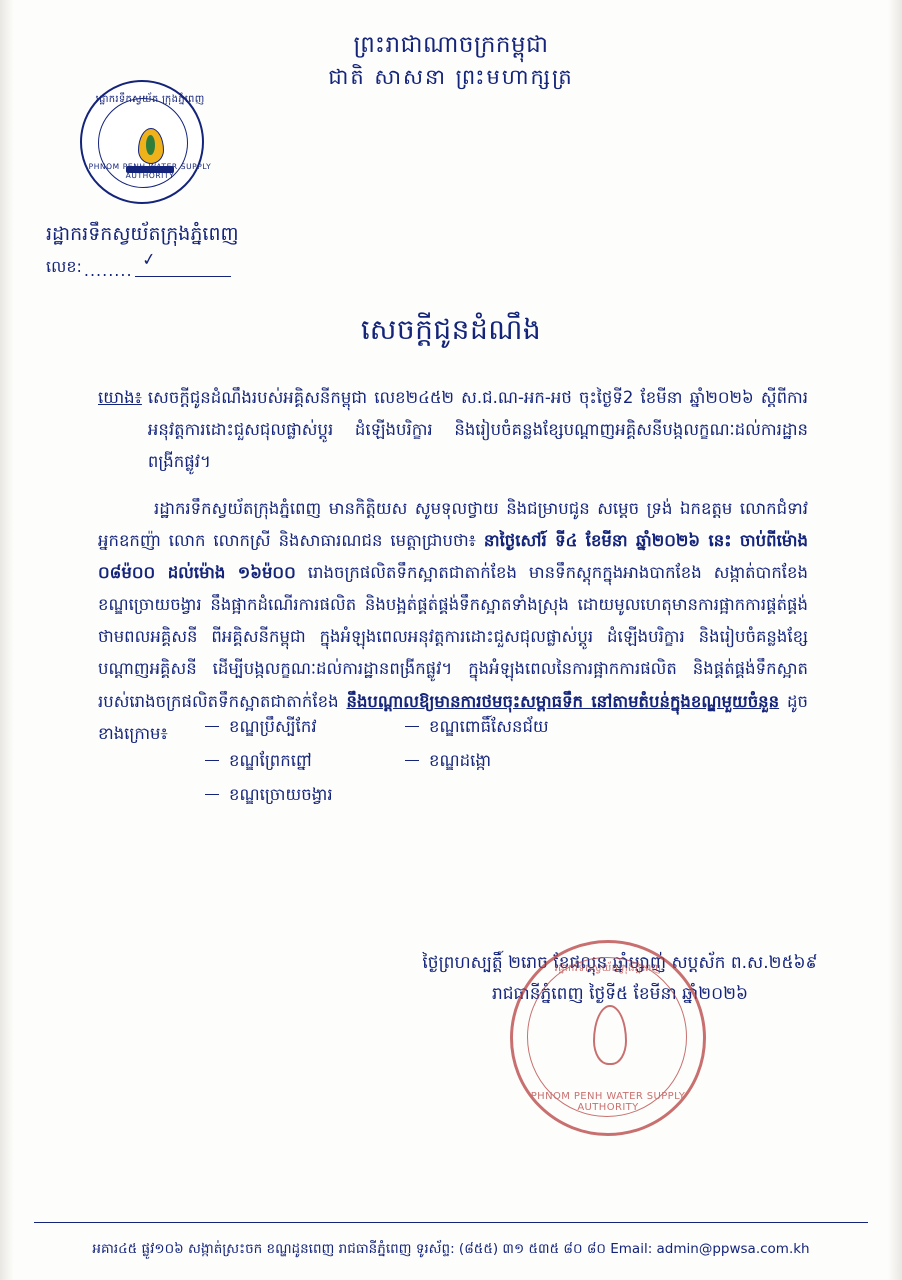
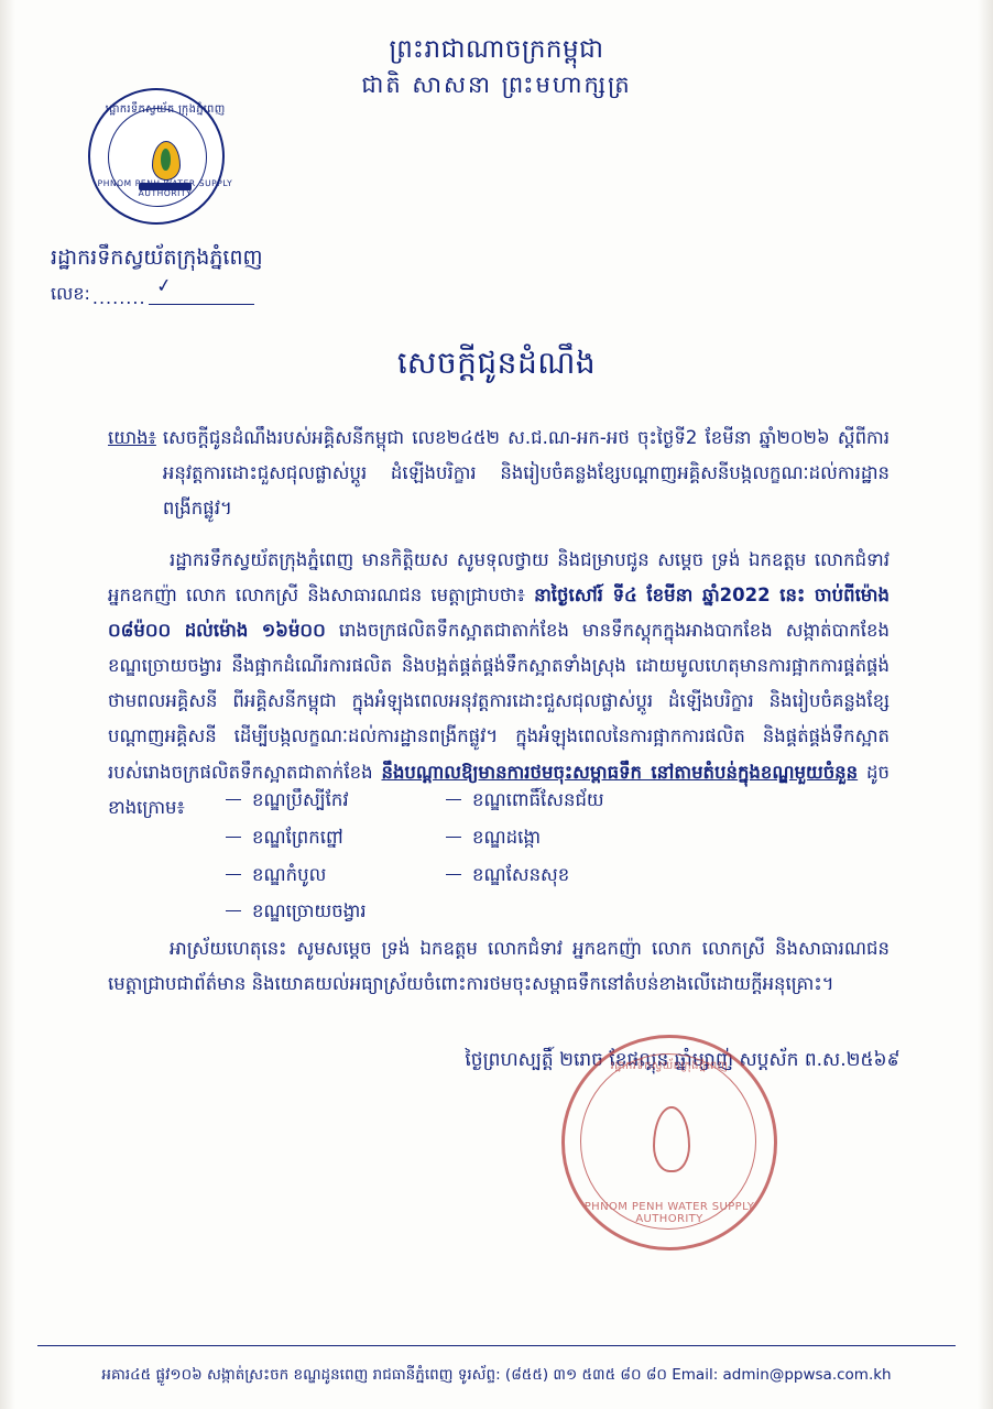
  ព្រះរាជាណាចក្រកម្ពុជា
  ជាតិ សាសនា ព្រះមហាក្សត្រ
  រដ្ឋាករទឹកស្វយ័ត ក្រុងភ្នំពេញ
  PHNOM PENH WATER SUPPLY AUTHORITY
  រដ្ឋាករទឹកស្វយ័តក្រុងភ្នំពេញ
  លេខ:
  ........
  សេចក្តីជូនដំណឹង
  យោង៖
  សេចក្តីជូនដំណឹងរបស់អគ្គិសនីកម្ពុជា លេខ២៤៥២ ស.ជ.ណ-អក-អថ ចុះថ្ងៃទី2 ខែមីនា ឆ្នាំ២០២៦ ស្តីពីការអនុវត្តការដោះជួសជុលផ្លាស់ប្តូរ ដំឡើងបរិក្ខារ និងរៀបចំគន្លងខ្សែបណ្តាញអគ្គិសនីបង្កលក្ខណៈដល់ការដ្ឋានពង្រីកផ្លូវ។
- រដ្ឋាករទឹកស្វយ័តក្រុងភ្នំពេញ មានកិត្តិយស សូមទុលថ្វាយ និងជម្រាបជូន សម្តេច ទ្រង់ ឯកឧត្តម លោកជំទាវ អ្នកឧកញ៉ា លោក លោកស្រី និងសាធារណជន មេត្តាជ្រាបថា៖ នាថ្ងៃសៅរ៍ ទី៤ ខែមីនា ឆ្នាំ២០២៦ នេះ ចាប់ពីម៉ោង ០៨ម៉០០ ដល់ម៉ោង ១៦ម៉០០ រោងចក្រផលិតទឹកស្អាតជាតាក់ខែង មានទឹកស្តុកក្នុងអាងបាកខែង សង្កាត់បាកខែង ខណ្ឌច្រោយចង្វារ នឹងផ្អាកដំណើរការផលិត និងបង្អត់ផ្គត់ផ្គង់ទឹកស្អាតទាំងស្រុង ដោយមូលហេតុមានការផ្អាកការផ្គត់ផ្គង់ថាមពលអគ្គិសនី ពីអគ្គិសនីកម្ពុជា ក្នុងអំឡុងពេលអនុវត្តការដោះជួសជុលផ្លាស់ប្តូរ ដំឡើងបរិក្ខារ និងរៀបចំគន្លងខ្សែបណ្តាញអគ្គិសនី ដើម្បីបង្កលក្ខណៈដល់ការដ្ឋានពង្រីកផ្លូវ។ ក្នុងអំឡុងពេលនៃការផ្អាកការផលិត និងផ្គត់ផ្គង់ទឹកស្អាតរបស់រោងចក្រផលិតទឹកស្អាតជាតាក់ខែង នឹងបណ្តាលឱ្យមានការថមចុះសម្ពាធទឹក នៅតាមតំបន់ក្នុងខណ្ឌមួយចំនួន ដូចខាងក្រោម៖
+ រដ្ឋាករទឹកស្វយ័តក្រុងភ្នំពេញ មានកិត្តិយស សូមទុលថ្វាយ និងជម្រាបជូន សម្តេច ទ្រង់ ឯកឧត្តម លោកជំទាវ អ្នកឧកញ៉ា លោក លោកស្រី និងសាធារណជន មេត្តាជ្រាបថា៖ នាថ្ងៃសៅរ៍ ទី៤ ខែមីនា ឆ្នាំ2022 នេះ ចាប់ពីម៉ោង ០៨ម៉០០ ដល់ម៉ោង ១៦ម៉០០ រោងចក្រផលិតទឹកស្អាតជាតាក់ខែង មានទឹកស្តុកក្នុងអាងបាកខែង សង្កាត់បាកខែង ខណ្ឌច្រោយចង្វារ នឹងផ្អាកដំណើរការផលិត និងបង្អត់ផ្គត់ផ្គង់ទឹកស្អាតទាំងស្រុង ដោយមូលហេតុមានការផ្អាកការផ្គត់ផ្គង់ថាមពលអគ្គិសនី ពីអគ្គិសនីកម្ពុជា ក្នុងអំឡុងពេលអនុវត្តការដោះជួសជុលផ្លាស់ប្តូរ ដំឡើងបរិក្ខារ និងរៀបចំគន្លងខ្សែបណ្តាញអគ្គិសនី ដើម្បីបង្កលក្ខណៈដល់ការដ្ឋានពង្រីកផ្លូវ។ ក្នុងអំឡុងពេលនៃការផ្អាកការផលិត និងផ្គត់ផ្គង់ទឹកស្អាតរបស់រោងចក្រផលិតទឹកស្អាតជាតាក់ខែង នឹងបណ្តាលឱ្យមានការថមចុះសម្ពាធទឹក នៅតាមតំបន់ក្នុងខណ្ឌមួយចំនួន ដូចខាងក្រោម៖
  ខណ្ឌប្រឹស្បីកែវ
  ខណ្ឌពោធិ៍សែនជ័យ
  ខណ្ឌព្រែកព្នៅ
  ខណ្ឌដង្កោ
+ ខណ្ឌកំបូល
+ ខណ្ឌសែនសុខ
  ខណ្ឌច្រោយចង្វារ
+ អាស្រ័យហេតុនេះ សូមសម្តេច ទ្រង់ ឯកឧត្តម លោកជំទាវ អ្នកឧកញ៉ា លោក លោកស្រី និងសាធារណជន មេត្តាជ្រាបជាព័ត៌មាន និងយោគយល់អធ្យាស្រ័យចំពោះការថមចុះសម្ពាធទឹកនៅតំបន់ខាងលើដោយក្តីអនុគ្រោះ។
  ថ្ងៃព្រហស្បត្តិ៍ ២រោច ខែផល្គុន ឆ្នាំម្សាញ់ សប្តស័ក ព.ស.២៥៦៩
- រាជធានីភ្នំពេញ ថ្ងៃទី៥ ខែមីនា ឆ្នាំ២០២៦
  រដ្ឋាករទឹកស្វយ័តក្រុងភ្នំពេញ
  PHNOM PENH WATER SUPPLY AUTHORITY
  អគារ៤៥ ផ្លូវ១០៦ សង្កាត់ស្រះចក ខណ្ឌដូនពេញ រាជធានីភ្នំពេញ ទូរស័ព្ទ: (៨៥៥) ៣១ ៥៣៥ ៨០ ៨០ Email: admin@ppwsa.com.kh
